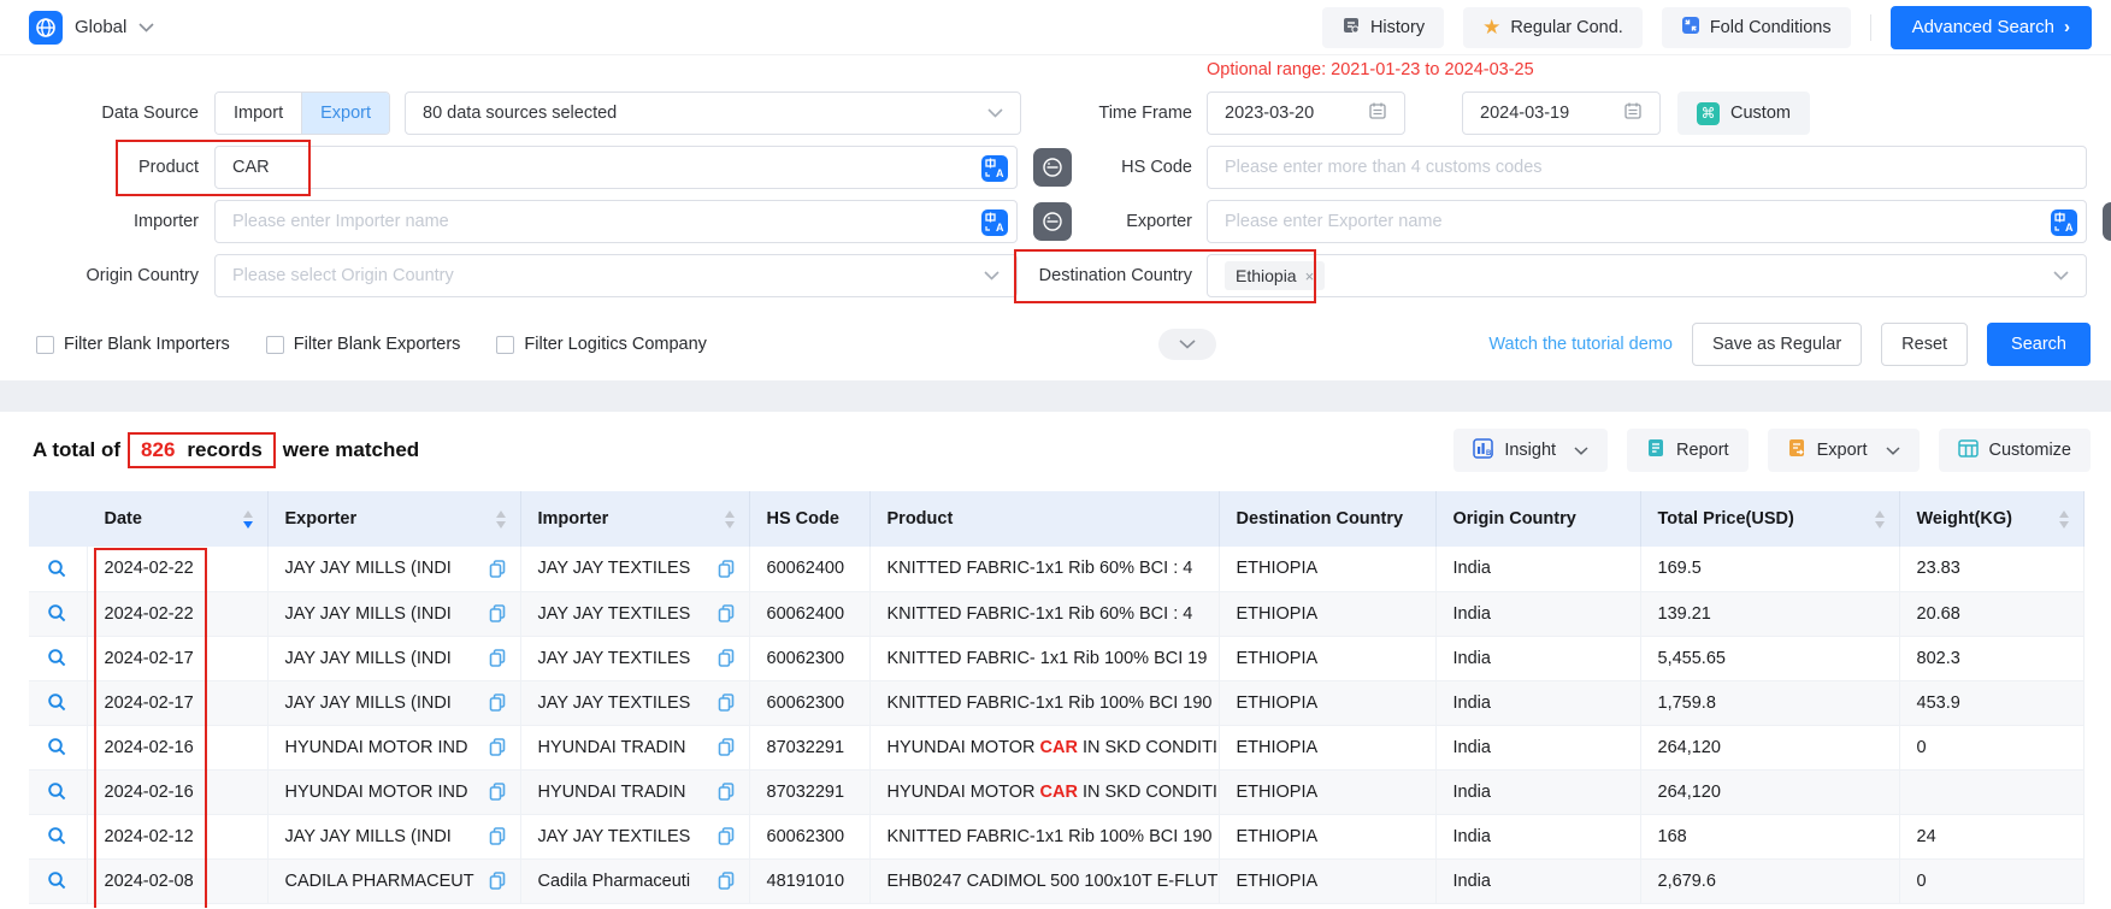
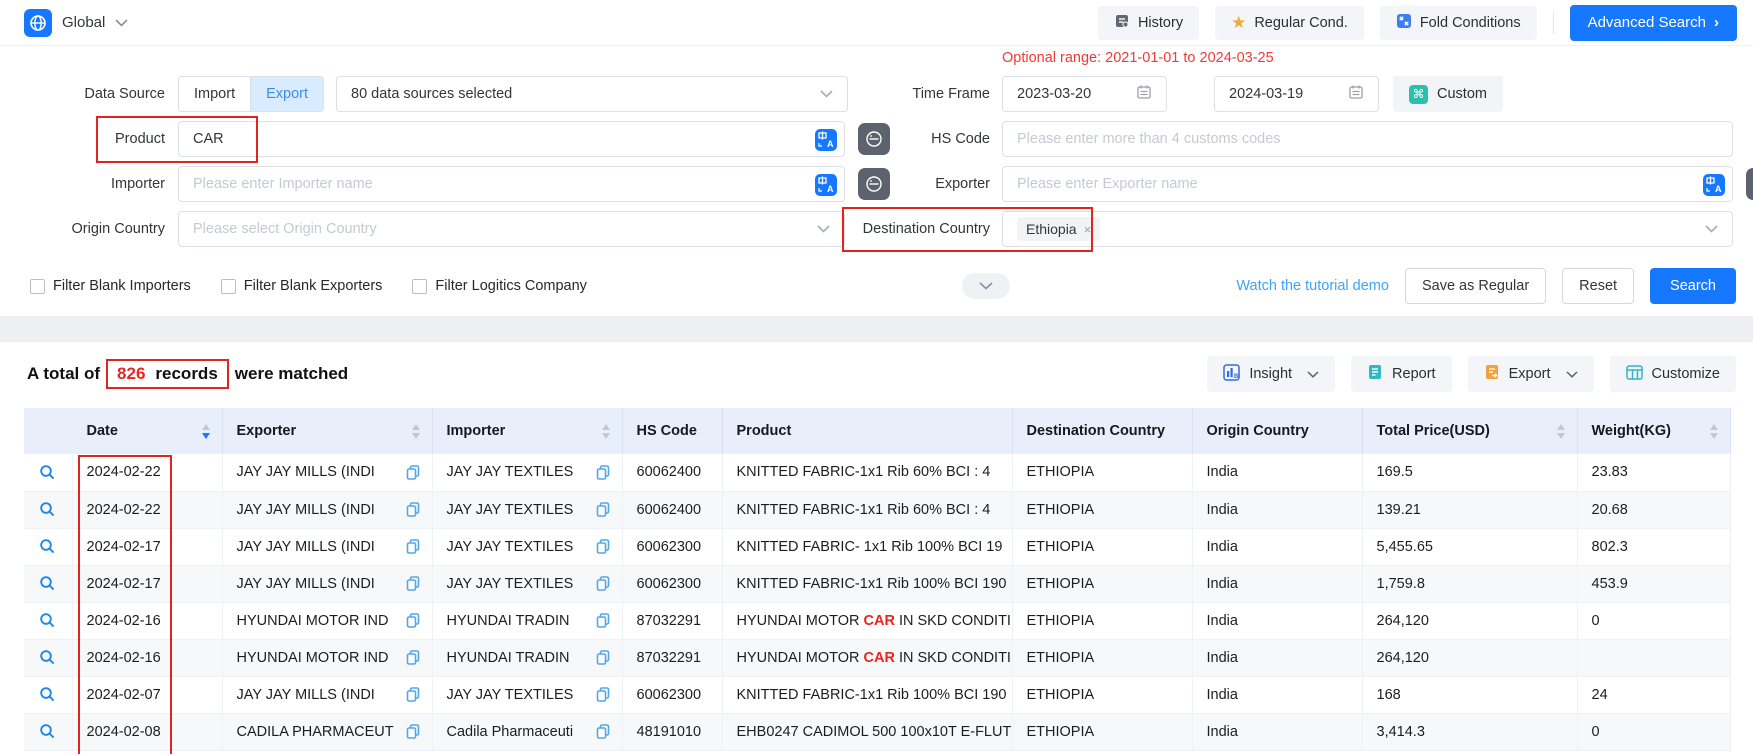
  Global
  History
  ★
  Regular Cond.
  Fold Conditions
  Advanced Search
  ›
- Optional range: 2021-01-23 to 2024-03-25
+ Optional range: 2021-01-01 to 2024-03-25
  Data Source
  Import
  Export
  80 data sources selected
  Time Frame
  2023-03-20
  2024-03-19
  ⌘
  Custom
  Product
  CAR
  A
  HS Code
  Please enter more than 4 customs codes
  Importer
  Please enter Importer name
  A
  Exporter
  Please enter Exporter name
  A
  Origin Country
  Please select Origin Country
  Destination Country
  Ethiopia
  ×
  Filter Blank Importers
  Filter Blank Exporters
  Filter Logitics Company
  Watch the tutorial demo
  Save as Regular
  Reset
  Search
  A total of
  826
  records
  were matched
  Insight
  Report
  Export
  Customize
  	Date	Exporter	Importer	HS Code	Product	Destination Country	Origin Country	Total Price(USD)	Weight(KG)
  	2024-02-22	JAY JAY MILLS (INDI	JAY JAY TEXTILES	60062400	KNITTED FABRIC-1x1 Rib 60% BCI : 4	ETHIOPIA	India	169.5	23.83
  	2024-02-22	JAY JAY MILLS (INDI	JAY JAY TEXTILES	60062400	KNITTED FABRIC-1x1 Rib 60% BCI : 4	ETHIOPIA	India	139.21	20.68
  	2024-02-17	JAY JAY MILLS (INDI	JAY JAY TEXTILES	60062300	KNITTED FABRIC- 1x1 Rib 100% BCI 19	ETHIOPIA	India	5,455.65	802.3
  	2024-02-17	JAY JAY MILLS (INDI	JAY JAY TEXTILES	60062300	KNITTED FABRIC-1x1 Rib 100% BCI 190	ETHIOPIA	India	1,759.8	453.9
  	2024-02-16	HYUNDAI MOTOR IND	HYUNDAI TRADIN	87032291	HYUNDAI MOTOR CAR IN SKD CONDITI	ETHIOPIA	India	264,120	0
  	2024-02-16	HYUNDAI MOTOR IND	HYUNDAI TRADIN	87032291	HYUNDAI MOTOR CAR IN SKD CONDITI	ETHIOPIA	India	264,120
- 	2024-02-12	JAY JAY MILLS (INDI	JAY JAY TEXTILES	60062300	KNITTED FABRIC-1x1 Rib 100% BCI 190	ETHIOPIA	India	168	24
+ 	2024-02-07	JAY JAY MILLS (INDI	JAY JAY TEXTILES	60062300	KNITTED FABRIC-1x1 Rib 100% BCI 190	ETHIOPIA	India	168	24
- 	2024-02-08	CADILA PHARMACEUT	Cadila Pharmaceuti	48191010	EHB0247 CADIMOL 500 100x10T E-FLUT	ETHIOPIA	India	2,679.6	0
+ 	2024-02-08	CADILA PHARMACEUT	Cadila Pharmaceuti	48191010	EHB0247 CADIMOL 500 100x10T E-FLUT	ETHIOPIA	India	3,414.3	0
